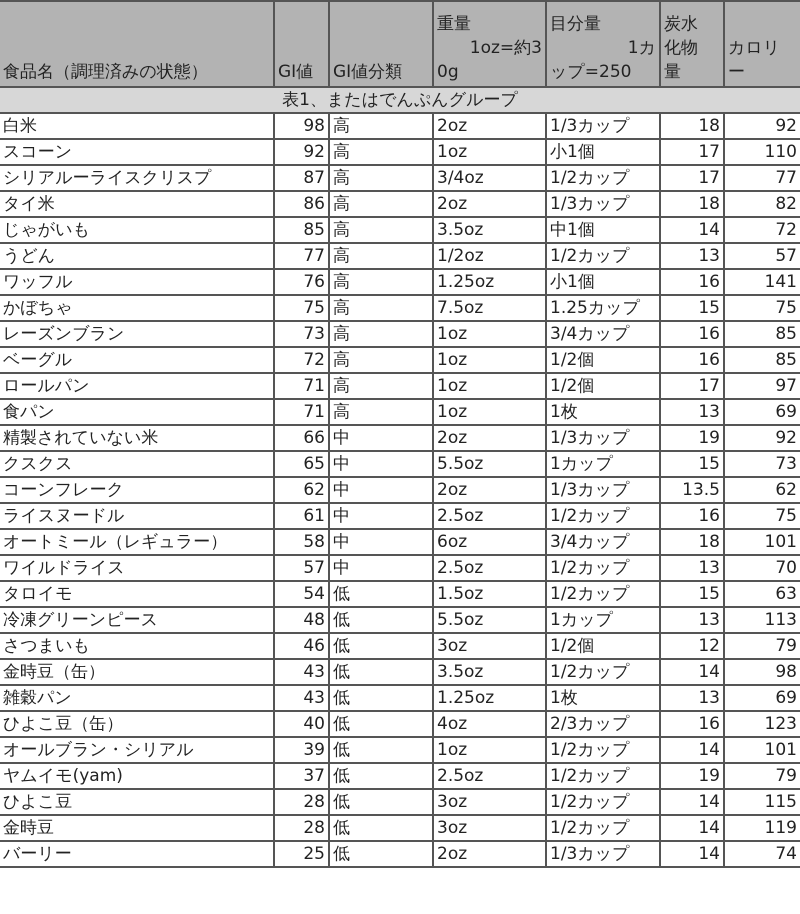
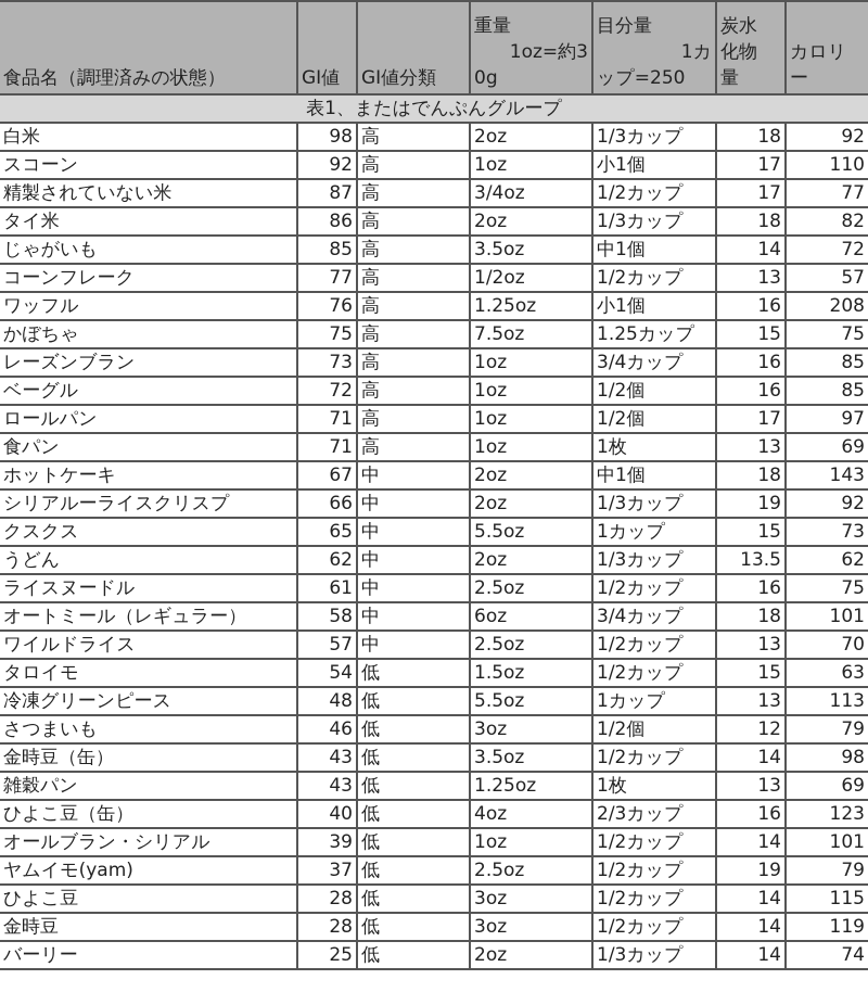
  食品名（調理済みの状態）	GI値	GI値分類	重量 1oz=約3 0g	目分量 1カ ップ=250	炭水 化物 量	カロリ ー
  表1、またはでんぷんグループ
  白米	98	高	2oz	1/3カップ	18	92
  スコーン	92	高	1oz	小1個	17	110
- シリアルーライスクリスプ	87	高	3/4oz	1/2カップ	17	77
+ 精製されていない米	87	高	3/4oz	1/2カップ	17	77
  タイ米	86	高	2oz	1/3カップ	18	82
  じゃがいも	85	高	3.5oz	中1個	14	72
- うどん	77	高	1/2oz	1/2カップ	13	57
+ コーンフレーク	77	高	1/2oz	1/2カップ	13	57
- ワッフル	76	高	1.25oz	小1個	16	141
+ ワッフル	76	高	1.25oz	小1個	16	208
  かぼちゃ	75	高	7.5oz	1.25カップ	15	75
  レーズンブラン	73	高	1oz	3/4カップ	16	85
  ベーグル	72	高	1oz	1/2個	16	85
  ロールパン	71	高	1oz	1/2個	17	97
  食パン	71	高	1oz	1枚	13	69
+ ホットケーキ	67	中	2oz	中1個	18	143
- 精製されていない米	66	中	2oz	1/3カップ	19	92
+ シリアルーライスクリスプ	66	中	2oz	1/3カップ	19	92
  クスクス	65	中	5.5oz	1カップ	15	73
- コーンフレーク	62	中	2oz	1/3カップ	13.5	62
+ うどん	62	中	2oz	1/3カップ	13.5	62
  ライスヌードル	61	中	2.5oz	1/2カップ	16	75
  オートミール（レギュラー）	58	中	6oz	3/4カップ	18	101
  ワイルドライス	57	中	2.5oz	1/2カップ	13	70
  タロイモ	54	低	1.5oz	1/2カップ	15	63
  冷凍グリーンピース	48	低	5.5oz	1カップ	13	113
  さつまいも	46	低	3oz	1/2個	12	79
  金時豆（缶）	43	低	3.5oz	1/2カップ	14	98
  雑穀パン	43	低	1.25oz	1枚	13	69
  ひよこ豆（缶）	40	低	4oz	2/3カップ	16	123
  オールブラン・シリアル	39	低	1oz	1/2カップ	14	101
  ヤムイモ(yam)	37	低	2.5oz	1/2カップ	19	79
  ひよこ豆	28	低	3oz	1/2カップ	14	115
  金時豆	28	低	3oz	1/2カップ	14	119
  バーリー	25	低	2oz	1/3カップ	14	74
